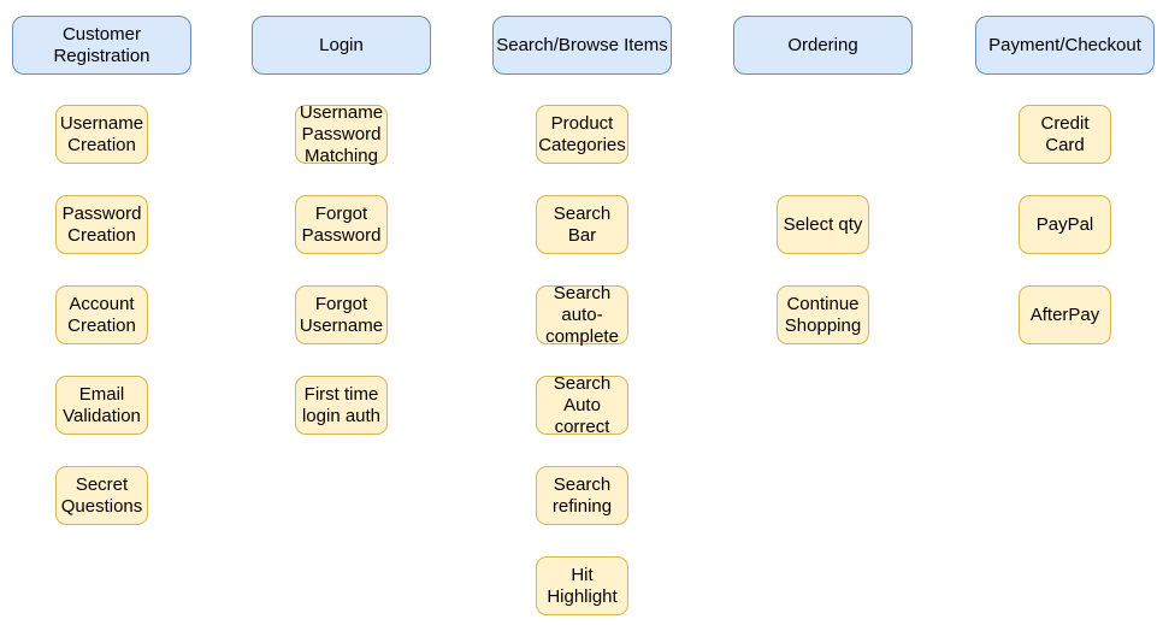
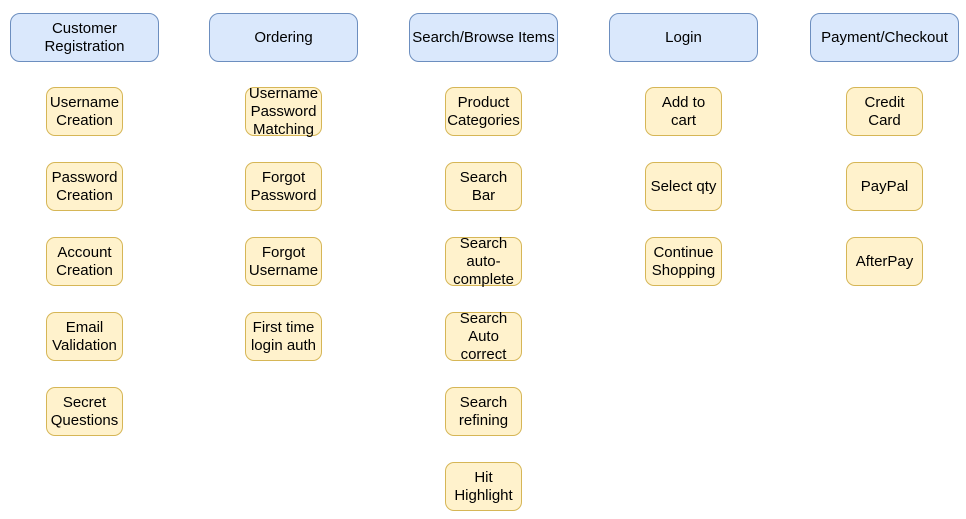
  Customer
  Registration
  Username
  Creation
  Password
  Creation
  Account
  Creation
  Email
  Validation
  Secret
  Questions
- Login
+ Ordering
  Username
  Password
  Matching
  Forgot
  Password
  Forgot
  Username
  First time
  login auth
  Search/Browse Items
  Product
  Categories
  Search
  Bar
  Search
  auto-
  complete
  Search
  Auto
  correct
  Search
  refining
  Hit
  Highlight
- Ordering
+ Login
+ Add to
+ cart
  Select qty
  Continue
  Shopping
  Payment/Checkout
  Credit
  Card
  PayPal
  AfterPay
